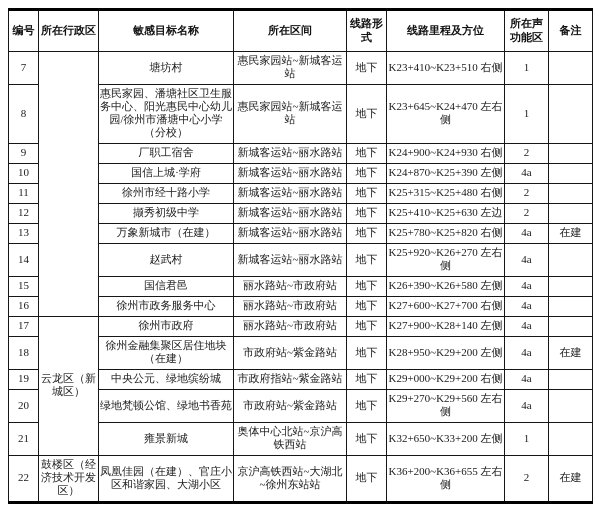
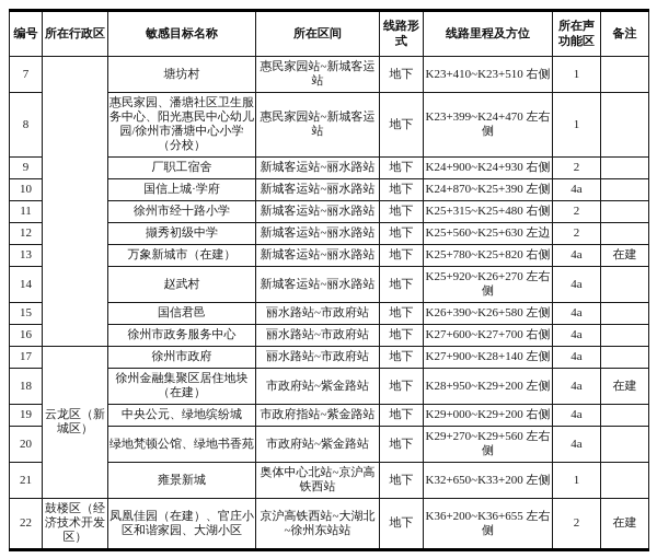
  编号	所在行政区	敏感目标名称	所在区间	线路形式	线路里程及方位	所在声功能区	备注
  7		塘坊村	惠民家园站~新城客运站	地下	K23+410~K23+510 右侧	1
- 8	惠民家园、潘塘社区卫生服务中心、阳光惠民中心幼儿园/徐州市潘塘中心小学（分校）	惠民家园站~新城客运站	地下	K23+645~K24+470 左右侧	1
+ 8	惠民家园、潘塘社区卫生服务中心、阳光惠民中心幼儿园/徐州市潘塘中心小学（分校）	惠民家园站~新城客运站	地下	K23+399~K24+470 左右侧	1
  9	厂职工宿舍	新城客运站~丽水路站	地下	K24+900~K24+930 右侧	2
  10	国信上城·学府	新城客运站~丽水路站	地下	K24+870~K25+390 左侧	4a
  11	徐州市经十路小学	新城客运站~丽水路站	地下	K25+315~K25+480 右侧	2
- 12	撷秀初级中学	新城客运站~丽水路站	地下	K25+410~K25+630 左边	2
+ 12	撷秀初级中学	新城客运站~丽水路站	地下	K25+560~K25+630 左边	2
  13	万象新城市（在建）	新城客运站~丽水路站	地下	K25+780~K25+820 右侧	4a	在建
  14	赵武村	新城客运站~丽水路站	地下	K25+920~K26+270 左右侧	4a
  15	国信君邑	丽水路站~市政府站	地下	K26+390~K26+580 左侧	4a
  16	徐州市政务服务中心	丽水路站~市政府站	地下	K27+600~K27+700 右侧	4a
  17	云龙区（新城区）	徐州市政府	丽水路站~市政府站	地下	K27+900~K28+140 左侧	4a
  18	徐州金融集聚区居住地块（在建）	市政府站~紫金路站	地下	K28+950~K29+200 左侧	4a	在建
  19	中央公元、绿地缤纷城	市政府指站~紫金路站	地下	K29+000~K29+200 右侧	4a
  20	绿地梵顿公馆、绿地书香苑	市政府站~紫金路站	地下	K29+270~K29+560 左右侧	4a
  21	雍景新城	奥体中心北站~京沪高铁西站	地下	K32+650~K33+200 左侧	1
  22	鼓楼区（经济技术开发区）	凤凰佳园（在建）、官庄小区和谐家园、大湖小区	京沪高铁西站~大湖北~徐州东站站	地下	K36+200~K36+655 左右侧	2	在建
